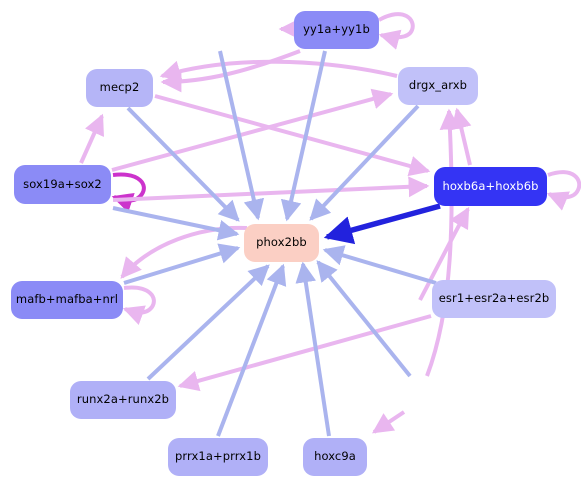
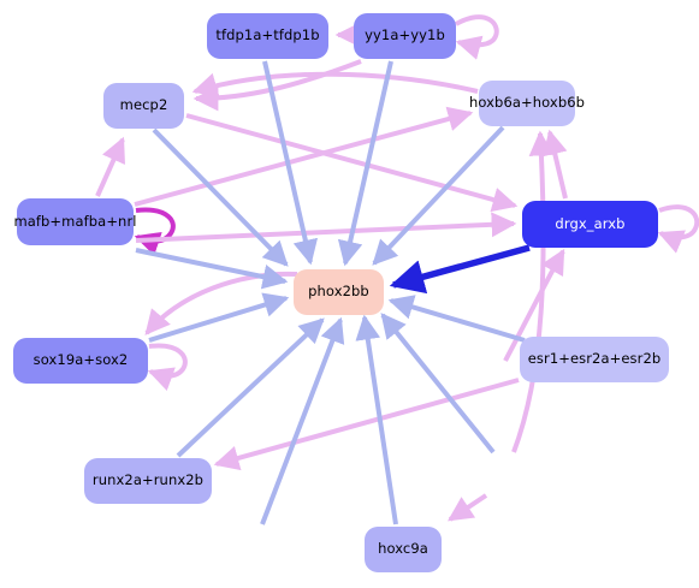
+ tfdp1a+tfdp1b
  yy1a+yy1b
  mecp2
- drgx_arxb
+ hoxb6a+hoxb6b
- sox19a+sox2
+ mafb+mafba+nrl
- hoxb6a+hoxb6b
+ drgx_arxb
  phox2bb
- mafb+mafba+nrl
+ sox19a+sox2
  esr1+esr2a+esr2b
  runx2a+runx2b
- prrx1a+prrx1b
  hoxc9a
